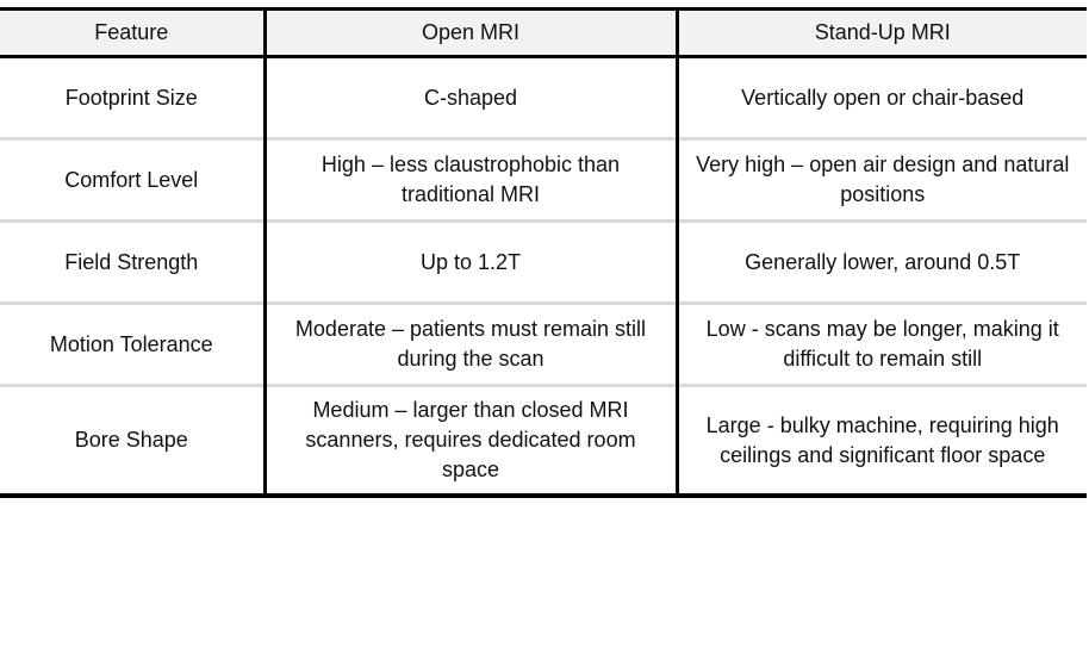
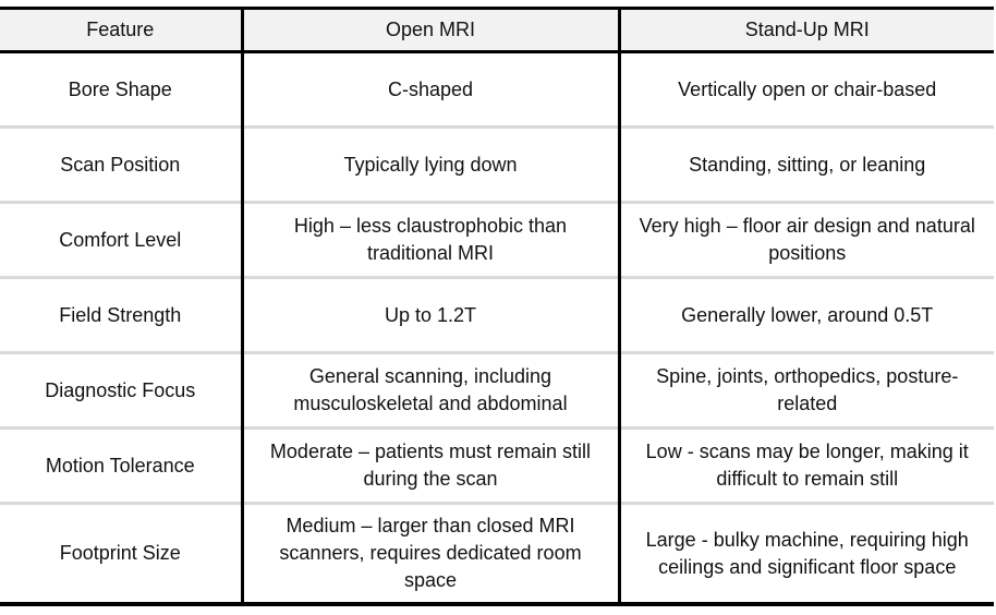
  Feature	Open MRI	Stand-Up MRI
- Footprint Size	C-shaped	Vertically open or chair-based
+ Bore Shape	C-shaped	Vertically open or chair-based
+ Scan Position	Typically lying down	Standing, sitting, or leaning
- Comfort Level	High – less claustrophobic than traditional MRI	Very high – open air design and natural positions
+ Comfort Level	High – less claustrophobic than traditional MRI	Very high – floor air design and natural positions
  Field Strength	Up to 1.2T	Generally lower, around 0.5T
+ Diagnostic Focus	General scanning, including musculoskeletal and abdominal	Spine, joints, orthopedics, posture-related
  Motion Tolerance	Moderate – patients must remain still during the scan	Low - scans may be longer, making it difficult to remain still
- Bore Shape	Medium – larger than closed MRI scanners, requires dedicated room space	Large - bulky machine, requiring high ceilings and significant floor space
+ Footprint Size	Medium – larger than closed MRI scanners, requires dedicated room space	Large - bulky machine, requiring high ceilings and significant floor space
